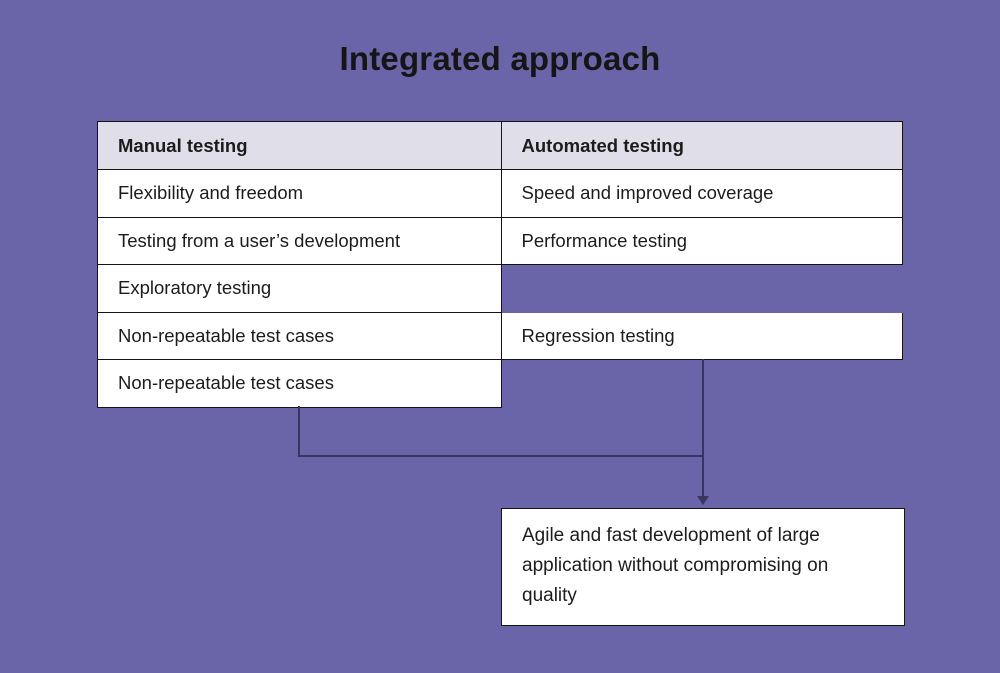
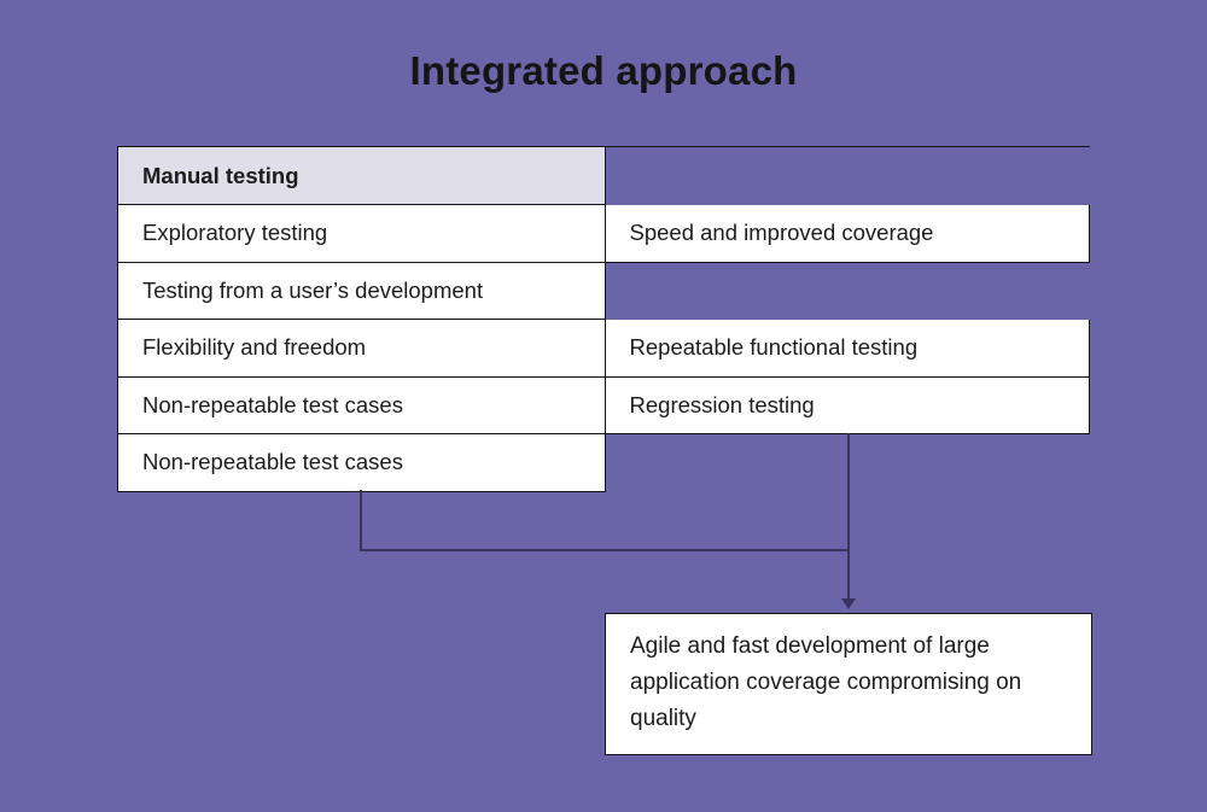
  Integrated approach
  Manual testing
- Automated testing
- Flexibility and freedom
+ Exploratory testing
  Speed and improved coverage
  Testing from a user’s development
- Performance testing
- Exploratory testing
+ Flexibility and freedom
+ Repeatable functional testing
  Non-repeatable test cases
  Regression testing
  Non-repeatable test cases
- Agile and fast development of large application without compromising on quality
+ Agile and fast development of large application coverage compromising on quality
